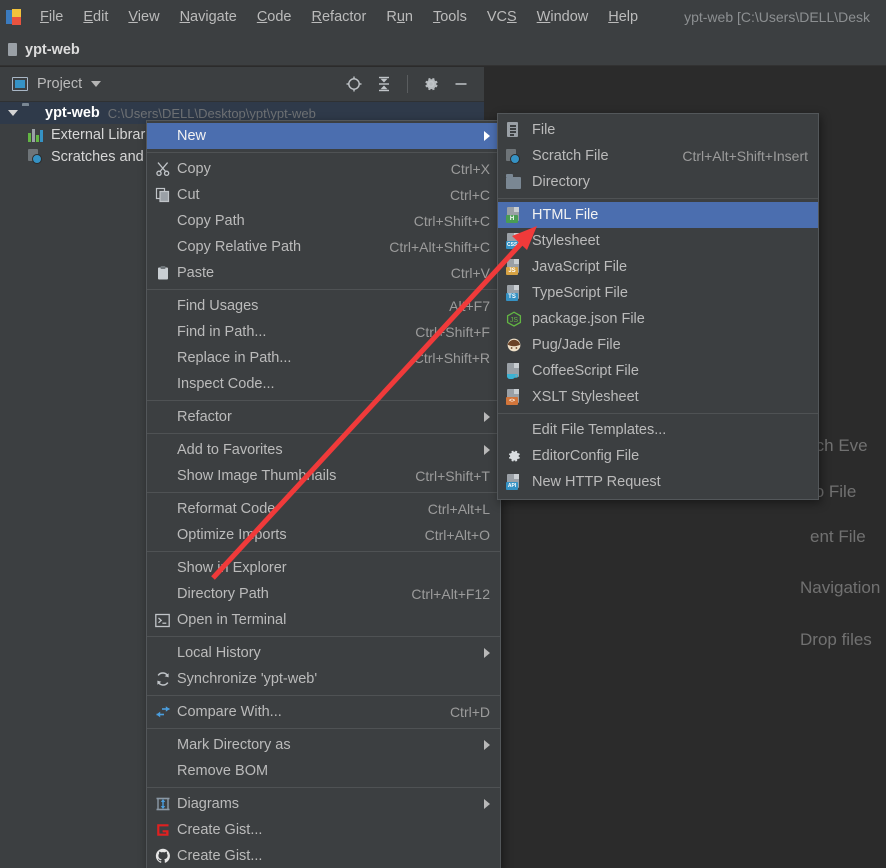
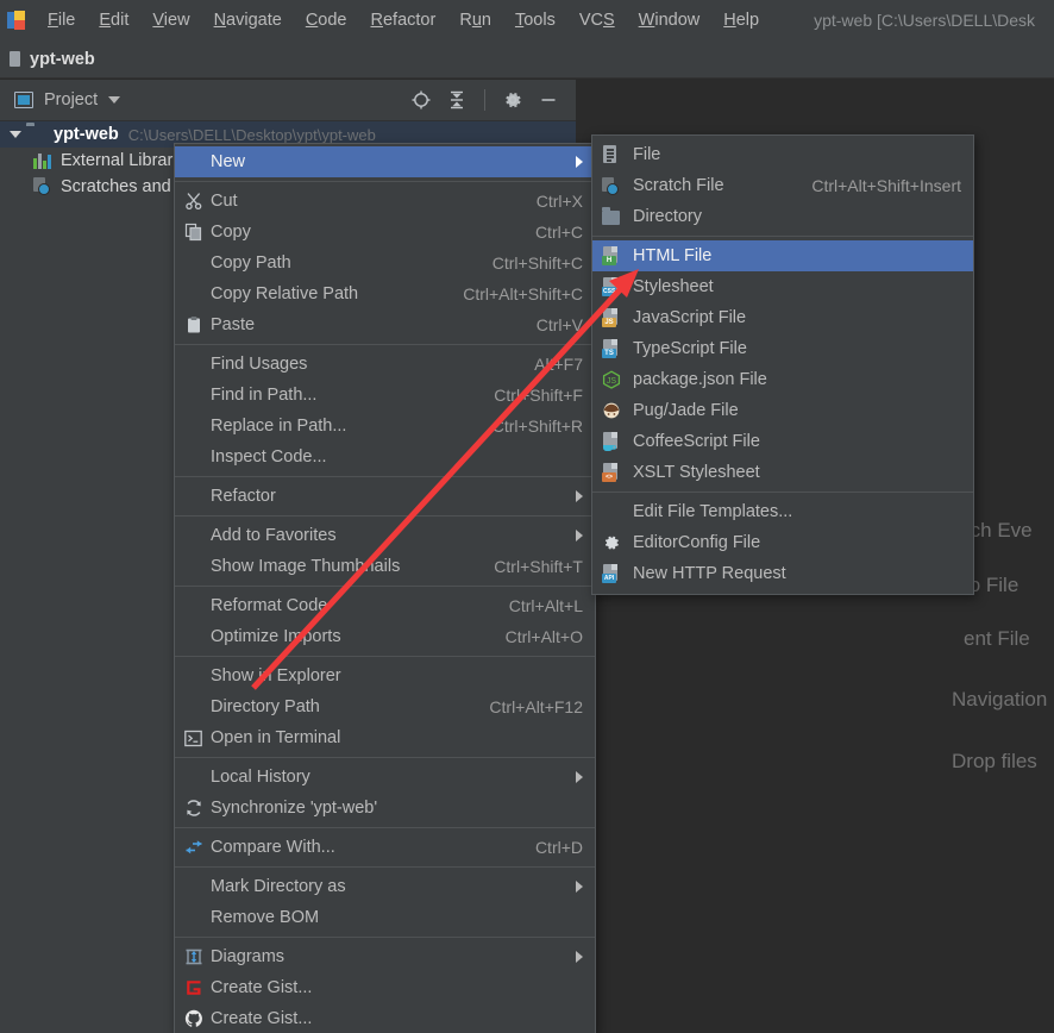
  File
  Edit
  View
  Navigate
  Code
  Refactor
  Run
  Tools
  VCS
  Window
  Help
  ypt-web [C:\Users\DELL\Desk
  ypt-web
  ch Eve
  o File
  ent File
  Navigation
  Drop files
  Project
  ypt-web
  C:\Users\DELL\Desktop\ypt\ypt-web
  External Librar
  New
- Copy
+ Cut
  Ctrl+X
- Cut
+ Copy
  Ctrl+C
  Copy Path
  Ctrl+Shift+C
  Copy Relative Path
  Ctrl+Alt+Shift+C
  Paste
  Ctrl+V
  Find Usages
  Al+F7
  Find in Path...
  CtrlShift+F
  Replace in Path...
  trl+Shift+R
  Inspect Code...
  Refactor
  Add to Favorites
  Show Image Thumbnails
  Ctrl+Shift+T
  Reformat Code
  Ctrl+Alt+L
  Optimize Imports
  Ctrl+Alt+O
  Show Explorer
  Directory Path
  Ctrl+Alt+F12
  Open in Terminal
  Local History
  Synchronize 'ypt-web'
  Compare With...
  Ctrl+D
  Mark Directory as
  Remove BOM
  Diagrams
  Create Gist...
  Create Gist...
  File
  Scratch File
  Ctrl+Alt+Shift+Insert
  Directory
  HTML File
  Stylesheet
  JavaScript File
  TypeScript File
  package.json File
  Pug/Jade File
  CoffeeScript File
  XSLT Stylesheet
  Edit File Templates...
  EditorConfig File
  New HTTP Request
